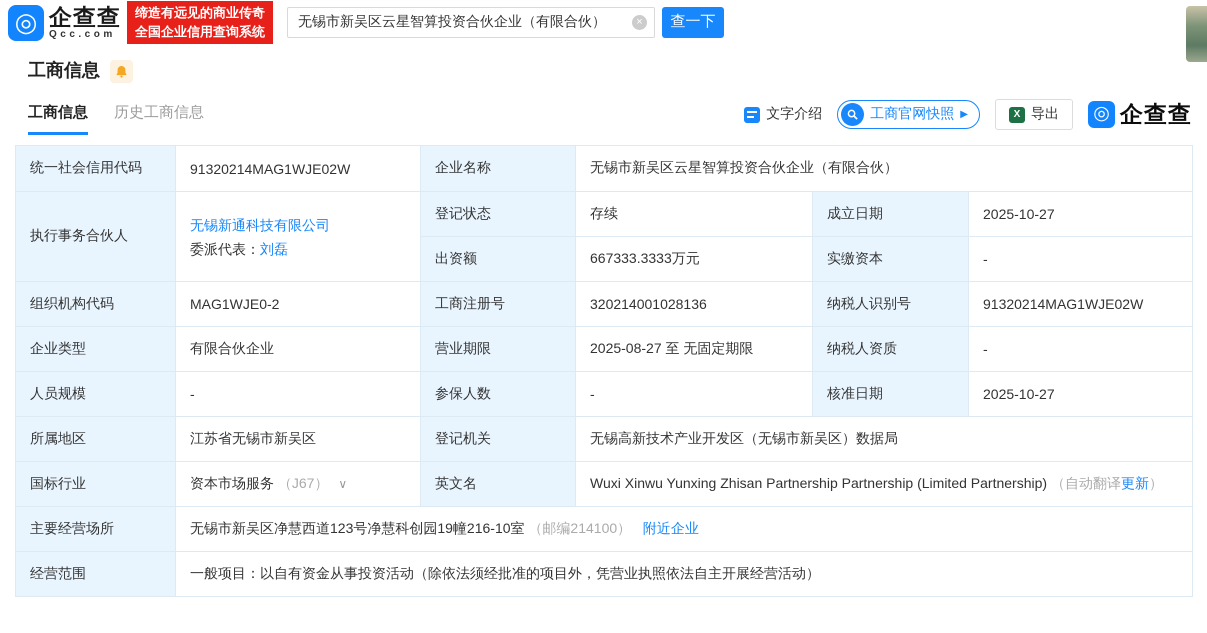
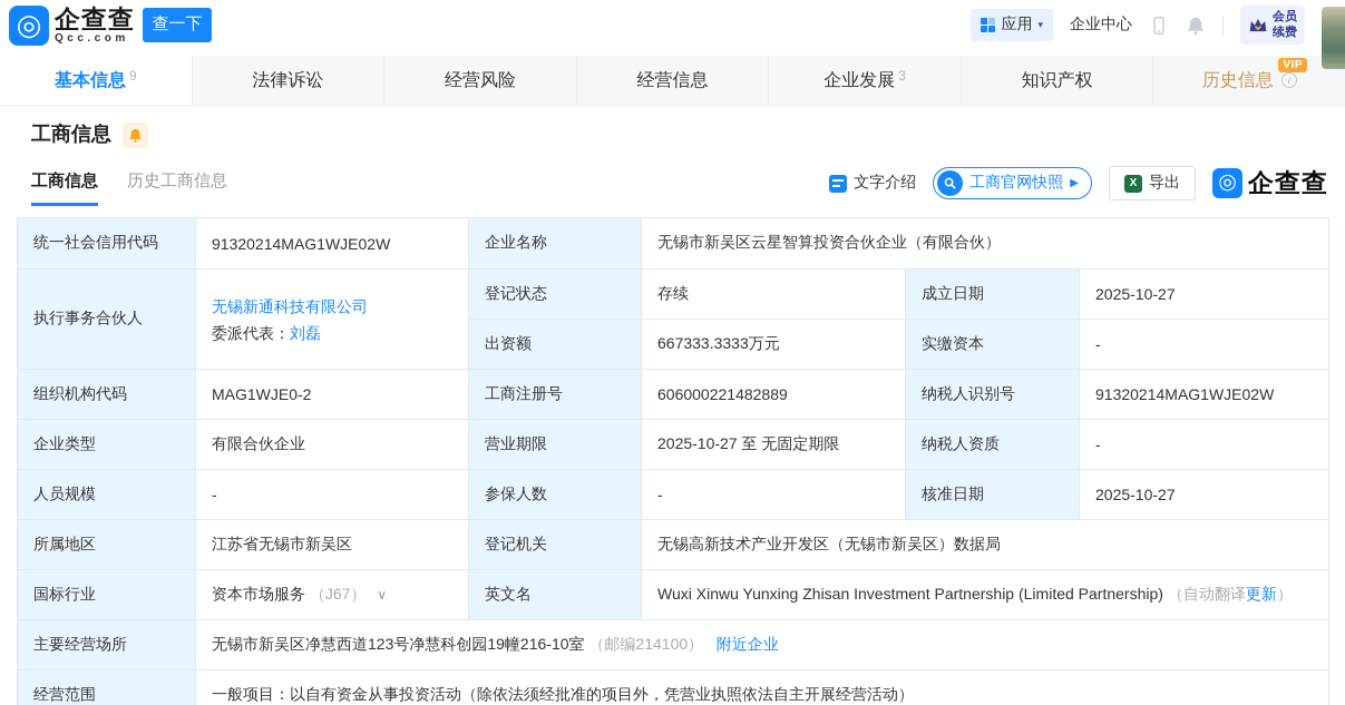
  ◎
  企查查
  Qcc.com
- 缔造有远见的商业传奇
- 全国企业信用查询系统
- 无锡市新吴区云星智算投资合伙企业（有限合伙）
- ×
  查一下
+ 应用
+ ▾
+ 企业中心
+ 会员
+ 续费
+ 基本信息
+ 9
+ 法律诉讼
+ 经营风险
+ 经营信息
+ 企业发展
+ 3
+ 知识产权
+ VIP
+ 历史信息
+ i
  工商信息
  工商信息
  历史工商信息
  文字介绍
  工商官网快照
  ▶
  X
  导出
  ◎
  企查查
  统一社会信用代码	91320214MAG1WJE02W	企业名称	无锡市新吴区云星智算投资合伙企业（有限合伙）
  执行事务合伙人	无锡新通科技有限公司 委派代表：刘磊	登记状态	存续	成立日期	2025-10-27
  出资额	667333.3333万元	实缴资本	-
- 组织机构代码	MAG1WJE0-2	工商注册号	320214001028136	纳税人识别号	91320214MAG1WJE02W
+ 组织机构代码	MAG1WJE0-2	工商注册号	606000221482889	纳税人识别号	91320214MAG1WJE02W
- 企业类型	有限合伙企业	营业期限	2025-08-27 至 无固定期限	纳税人资质	-
+ 企业类型	有限合伙企业	营业期限	2025-10-27 至 无固定期限	纳税人资质	-
  人员规模	-	参保人数	-	核准日期	2025-10-27
  所属地区	江苏省无锡市新吴区	登记机关	无锡高新技术产业开发区（无锡市新吴区）数据局
- 国标行业	资本市场服务 （J67） ∨	英文名	Wuxi Xinwu Yunxing Zhisan Partnership Partnership (Limited Partnership) （自动翻译更新）
+ 国标行业	资本市场服务 （J67） ∨	英文名	Wuxi Xinwu Yunxing Zhisan Investment Partnership (Limited Partnership) （自动翻译更新）
  主要经营场所	无锡市新吴区净慧西道123号净慧科创园19幢216-10室 （邮编214100） 附近企业
  经营范围	一般项目：以自有资金从事投资活动（除依法须经批准的项目外，凭营业执照依法自主开展经营活动）
